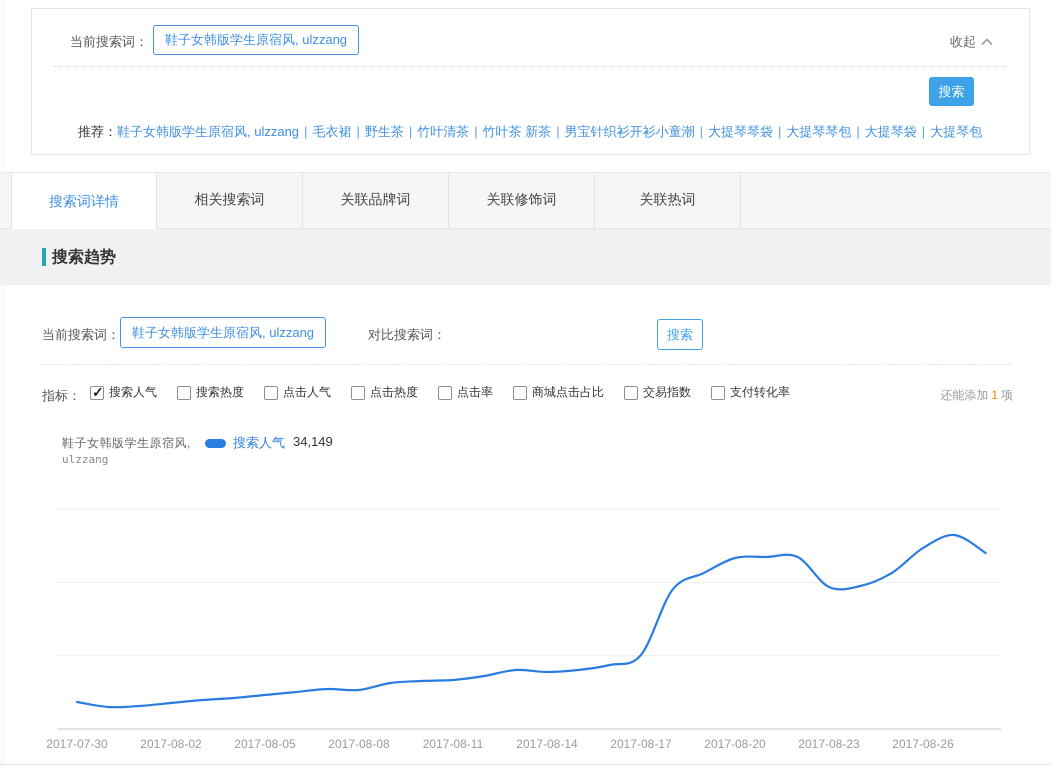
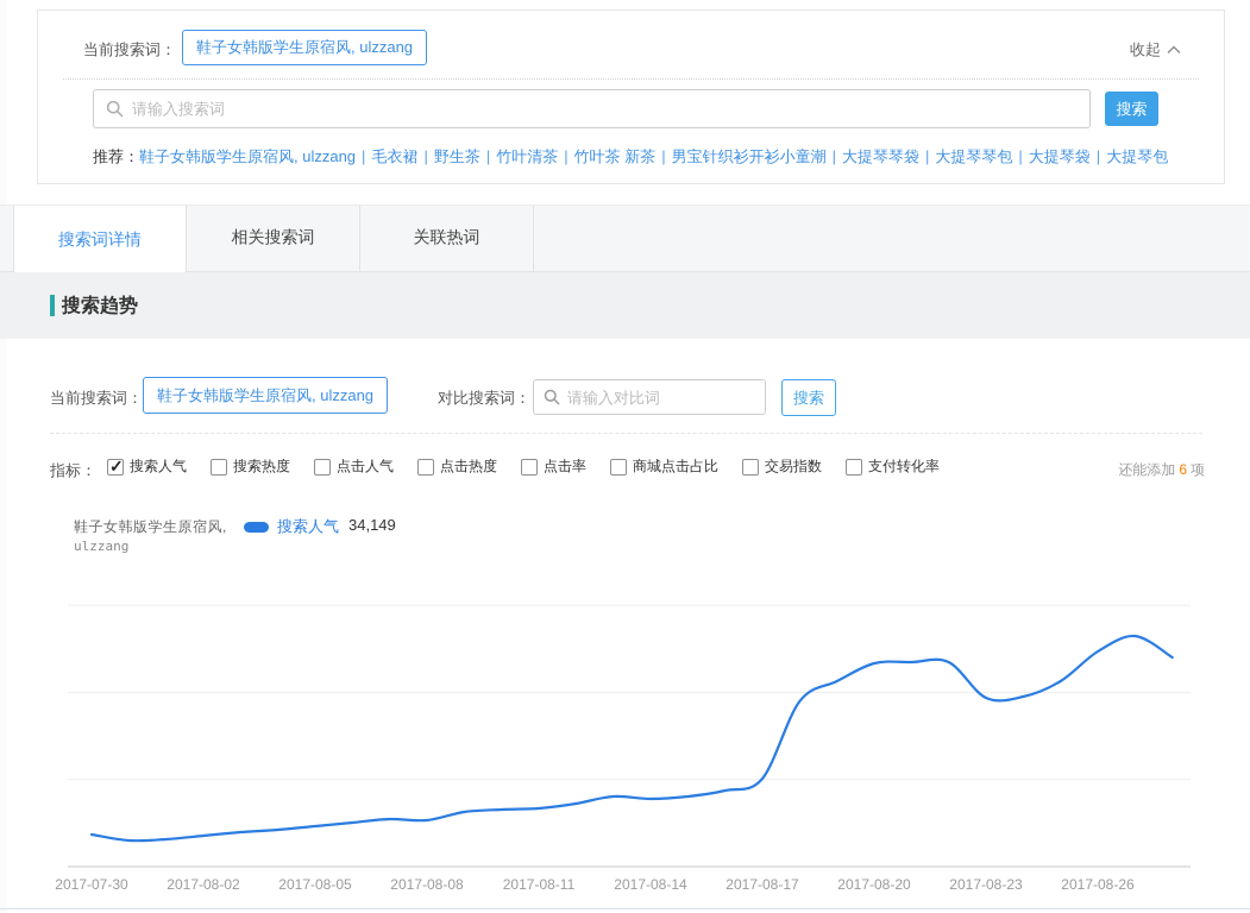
  当前搜索词：
  鞋子女韩版学生原宿风, ulzzang
  收起
+ 请输入搜索词
  搜索
  推荐：鞋子女韩版学生原宿风, ulzzang | 毛衣裙 | 野生茶 | 竹叶清茶 | 竹叶茶 新茶 | 男宝针织衫开衫小童潮 | 大提琴琴袋 | 大提琴琴包 | 大提琴袋 | 大提琴包
  搜索词详情
  相关搜索词
- 关联品牌词
- 关联修饰词
  关联热词
  搜索趋势
  当前搜索词：
  鞋子女韩版学生原宿风, ulzzang
  对比搜索词：
+ 请输入对比词
  搜索
  指标：
  搜索人气
  搜索热度
  点击人气
  点击热度
  点击率
  商城点击占比
  交易指数
  支付转化率
- 还能添加 1 项
+ 还能添加 6 项
  鞋子女韩版学生原宿风,
  ulzzang
  搜索人气
  34,149
  2017-07-30
  2017-08-02
  2017-08-05
  2017-08-08
  2017-08-11
  2017-08-14
  2017-08-17
  2017-08-20
  2017-08-23
  2017-08-26
